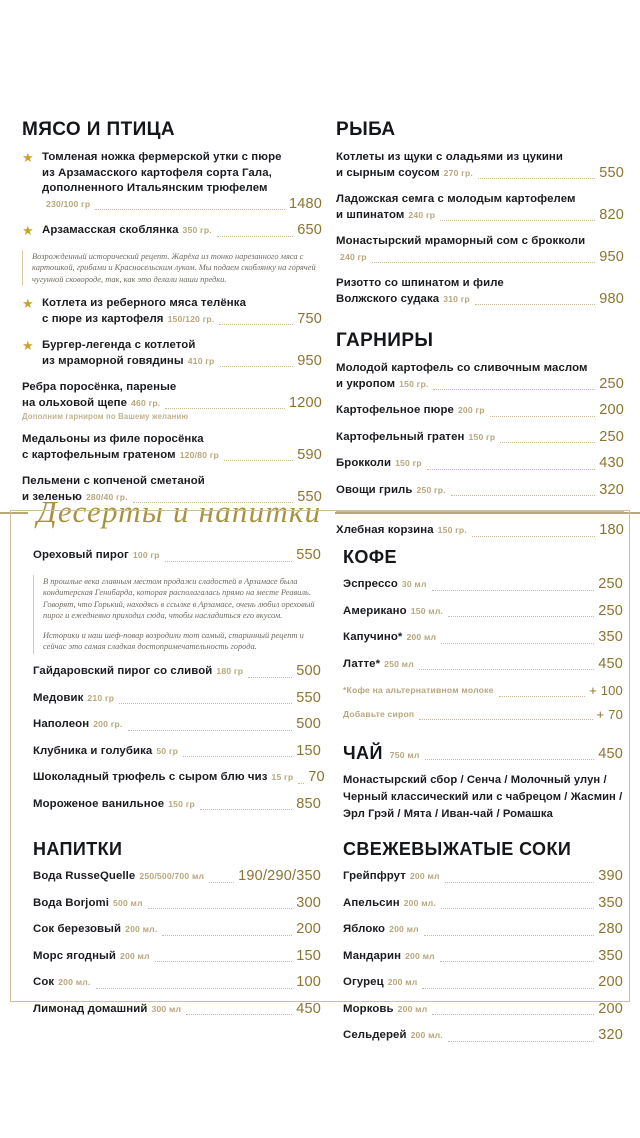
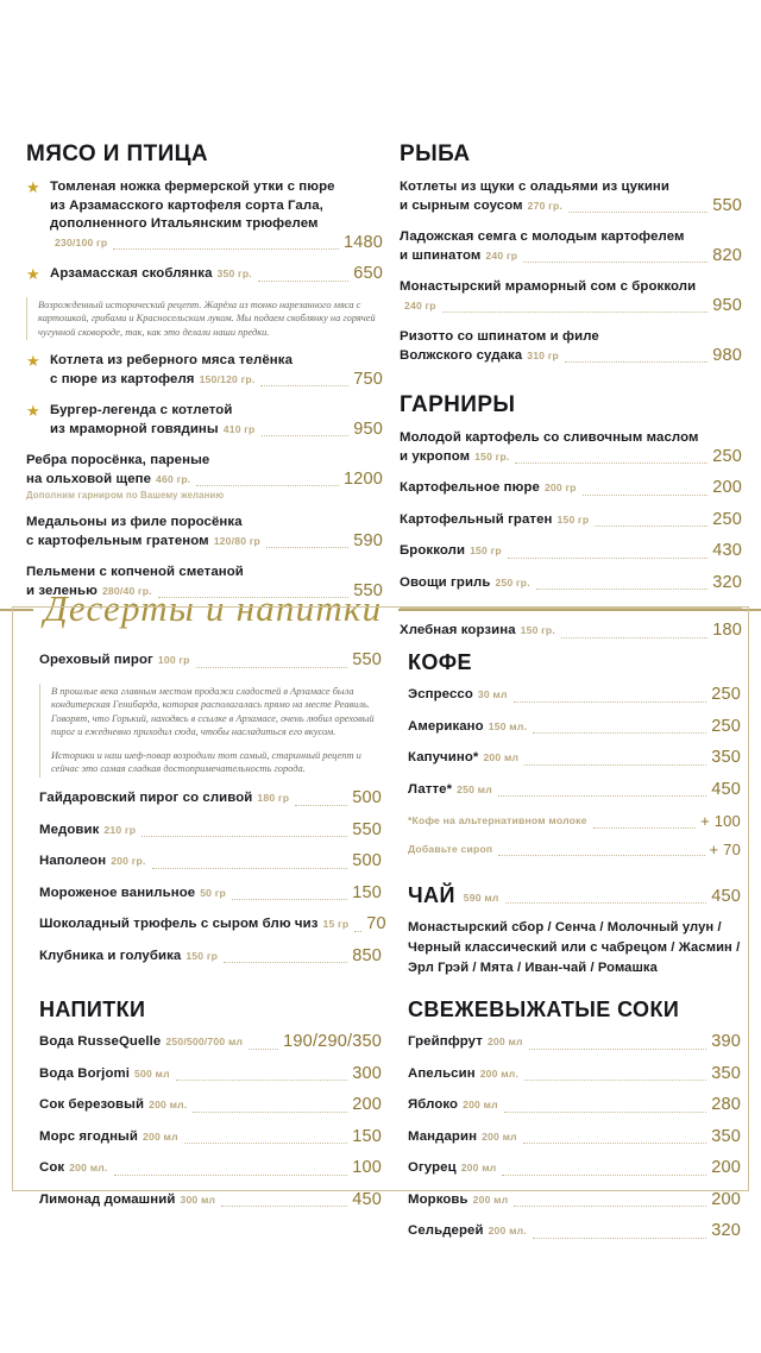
  МЯСО И ПТИЦА
  ★
  Томленая ножка фермерской утки с пюре
  из Арзамасского картофеля сорта Гала,
  дополненного Итальянским трюфелем
  230/100 гр
  1480
  ★
  Арзамасская скоблянка
  350 гр.
  650
  Возрожденный исторический рецепт. Жарёха из тонко нарезанного мяса с картошкой, грибами и Красносельским луком. Мы подаем скоблянку на горячей чугунной сковороде, так, как это делали наши предки.
  ★
  Котлета из реберного мяса телёнка
  с пюре из картофеля
  150/120 гр.
  750
  ★
  Бургер-легенда с котлетой
  из мраморной говядины
  410 гр
  950
  Ребра поросёнка, пареные
  на ольховой щепе
  460 гр.
  1200
  Дополним гарниром по Вашему желанию
  Медальоны из филе поросёнка
  с картофельным гратеном
  120/80 гр
  590
  Пельмени с копченой сметаной
  и зеленью
  280/40 гр.
  550
  РЫБА
  Котлеты из щуки с оладьями из цукини
  и сырным соусом
  270 гр.
  550
  Ладожская семга с молодым картофелем
  и шпинатом
  240 гр
  820
  Монастырский мраморный сом с брокколи
  240 гр
  950
  Ризотто со шпинатом и филе
  Волжского судака
  310 гр
  980
  ГАРНИРЫ
  Молодой картофель со сливочным маслом
  и укропом
  150 гр.
  250
  Картофельное пюре
  200 гр
  200
  Картофельный гратен
  150 гр
  250
  Брокколи
  150 гр
  430
  Овощи гриль
  250 гр.
  320
  Хлебная корзина
  150 гр.
  180
  Десерты и напитки
  Ореховый пирог
  100 гр
  550
  В прошлые века главным местом продажи сладостей в Арзамасе была кондитерская Генибарда, которая располагалась прямо на месте Реавиль. Говорят, что Горький, находясь в ссылке в Арзамасе, очень любил ореховый пирог и ежедневно приходил сюда, чтобы насладиться его вкусом.
  Историки и наш шеф-повар возродили тот самый, старинный рецепт и сейчас это самая сладкая достопримечательность города.
  Гайдаровский пирог со сливой
  180 гр
  500
  Медовик
  210 гр
  550
  Наполеон
  200 гр.
  500
- Клубника и голубика
+ Мороженое ванильное
  50 гр
  150
  Шоколадный трюфель с сыром блю чиз
  15 гр
  70
- Мороженое ванильное
+ Клубника и голубика
  150 гр
  850
  НАПИТКИ
  Вода RusseQuelle
  250/500/700 мл
  190/290/350
  Вода Borjomi
  500 мл
  300
  Сок березовый
  200 мл.
  200
  Морс ягодный
  200 мл
  150
  Сок
  200 мл.
  100
  Лимонад домашний
  300 мл
  450
  КОФЕ
  Эспрессо
  30 мл
  250
  Американо
  150 мл.
  250
  Капучино*
  200 мл
  350
  Латте*
  250 мл
  450
  *Кофе на альтернативном молоке
  + 100
  Добавьте сироп
  + 70
  ЧАЙ
- 750 мл
+ 590 мл
  450
  Монастырский сбор / Сенча / Молочный улун /
  Черный классический или с чабрецом / Жасмин /
  Эрл Грэй / Мята / Иван-чай / Ромашка
  СВЕЖЕВЫЖАТЫЕ СОКИ
  Грейпфрут
  200 мл
  390
  Апельсин
  200 мл.
  350
  Яблоко
  200 мл
  280
  Мандарин
  200 мл
  350
  Огурец
  200 мл
  200
  Морковь
  200 мл
  200
  Сельдерей
  200 мл.
  320
